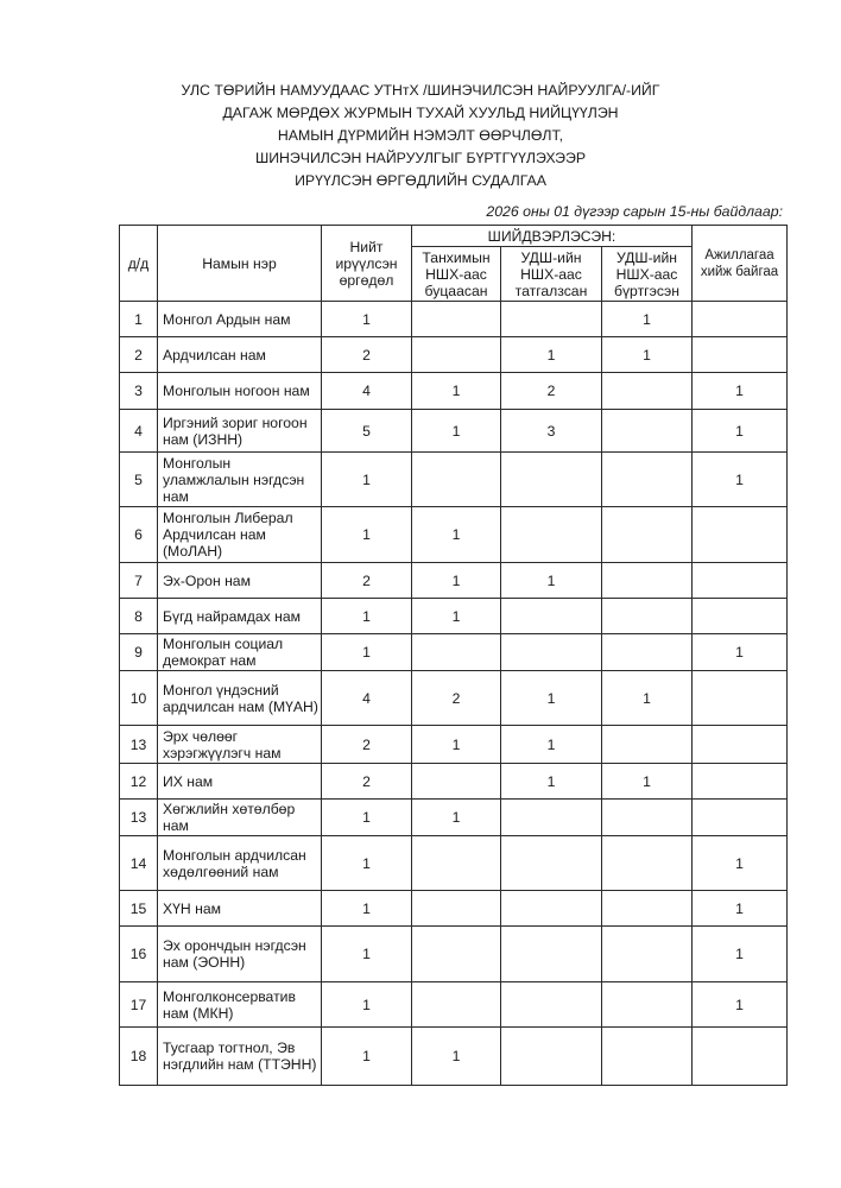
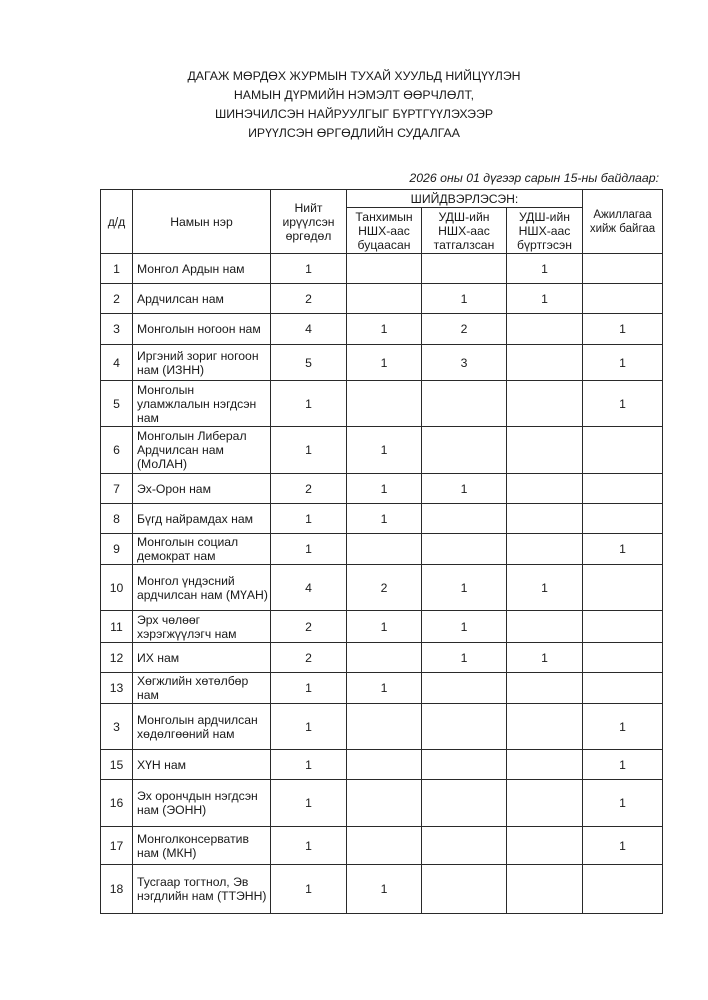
- УЛС ТӨРИЙН НАМУУДААС УТНтХ /ШИНЭЧИЛСЭН НАЙРУУЛГА/-ИЙГ
  ДАГАЖ МӨРДӨХ ЖУРМЫН ТУХАЙ ХУУЛЬД НИЙЦҮҮЛЭН
  НАМЫН ДҮРМИЙН НЭМЭЛТ ӨӨРЧЛӨЛТ,
  ШИНЭЧИЛСЭН НАЙРУУЛГЫГ БҮРТГҮҮЛЭХЭЭР
  ИРҮҮЛСЭН ӨРГӨДЛИЙН СУДАЛГАА
  2026 оны 01 дүгээр сарын 15-ны байдлаар:
  д/д	Намын нэр	Нийт ирүүлсэн өргөдөл	ШИЙДВЭРЛЭСЭН:	Ажиллагаа хийж байгаа
  Танхимын НШХ-аас буцаасан	УДШ-ийн НШХ-аас татгалзсан	УДШ-ийн НШХ-аас бүртгэсэн
  1	Монгол Ардын нам	1			1
  2	Ардчилсан нам	2		1	1
  3	Монголын ногоон нам	4	1	2		1
  4	Иргэний зориг ногоон нам (ИЗНН)	5	1	3		1
  5	Монголын уламжлалын нэгдсэн нам	1				1
  6	Монголын Либерал Ардчилсан нам (МоЛАН)	1	1
  7	Эх-Орон нам	2	1	1
  8	Бүгд найрамдах нам	1	1
  9	Монголын социал демократ нам	1				1
  10	Монгол үндэсний ардчилсан нам (МҮАН)	4	2	1	1
- 13	Эрх чөлөөг хэрэгжүүлэгч нам	2	1	1
+ 11	Эрх чөлөөг хэрэгжүүлэгч нам	2	1	1
  12	ИХ нам	2		1	1
  13	Хөгжлийн хөтөлбөр нам	1	1
- 14	Монголын ардчилсан хөдөлгөөний нам	1				1
+ 3	Монголын ардчилсан хөдөлгөөний нам	1				1
  15	ХҮН нам	1				1
  16	Эх орончдын нэгдсэн нам (ЭОНН)	1				1
  17	Монголконсерватив нам (МКН)	1				1
  18	Тусгаар тогтнол, Эв нэгдлийн нам (ТТЭНН)	1	1
